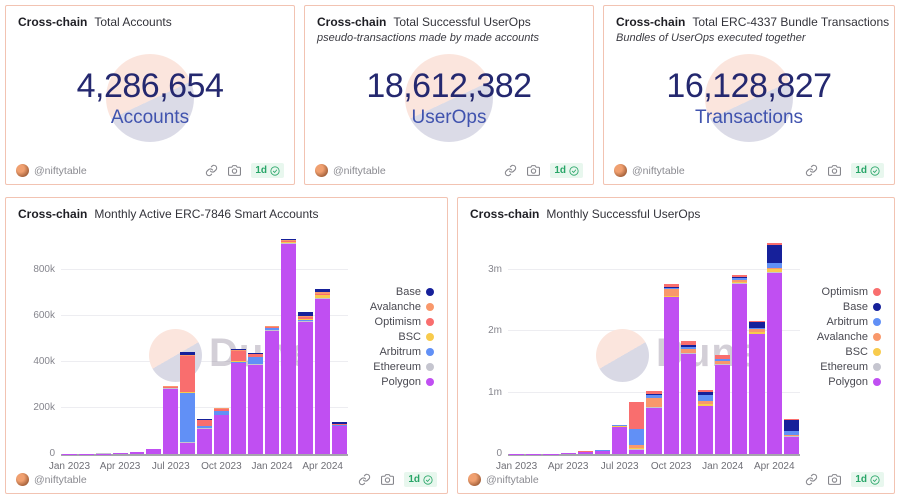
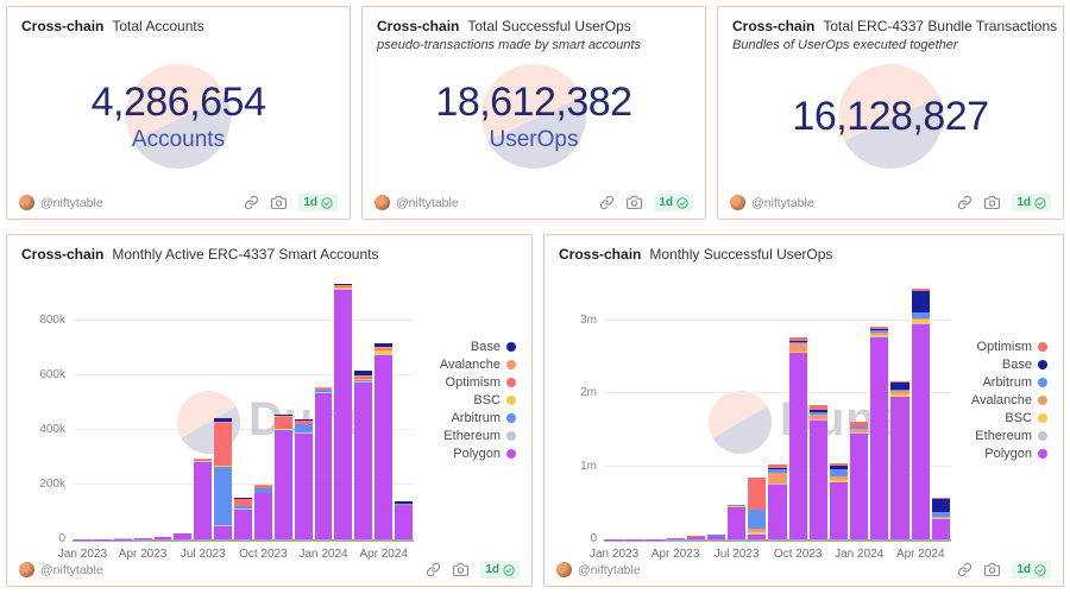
  Cross-chain Total Accounts
  4,286,654
  Accounts
  @niftytable
  1d
  Cross-chain Total Successful UserOps
- pseudo-transactions made by made accounts
+ pseudo-transactions made by smart accounts
  18,612,382
  UserOps
  @niftytable
  1d
  Cross-chain Total ERC-4337 Bundle Transactions
  Bundles of UserOps executed together
  16,128,827
- Transactions
  @niftytable
  1d
- Cross-chain Monthly Active ERC-7846 Smart Accounts
+ Cross-chain Monthly Active ERC-4337 Smart Accounts
  0
  200k
  400k
  600k
  800k
  Jan 2023
  Apr 2023
  Jul 2023
  Oct 2023
  Jan 2024
  Apr 2024
  Base
  Avalanche
  Optimism
  BSC
  Arbitrum
  Ethereum
  Polygon
  @niftytable
  1d
  Cross-chain Monthly Successful UserOps
  une
  0
  1m
  2m
  3m
  Jan 2023
  Apr 2023
  Jul 2023
  Oct 2023
  Jan 2024
  Apr 2024
  Optimism
  Base
  Arbitrum
  Avalanche
  BSC
  Ethereum
  Polygon
  @niftytable
  1d
